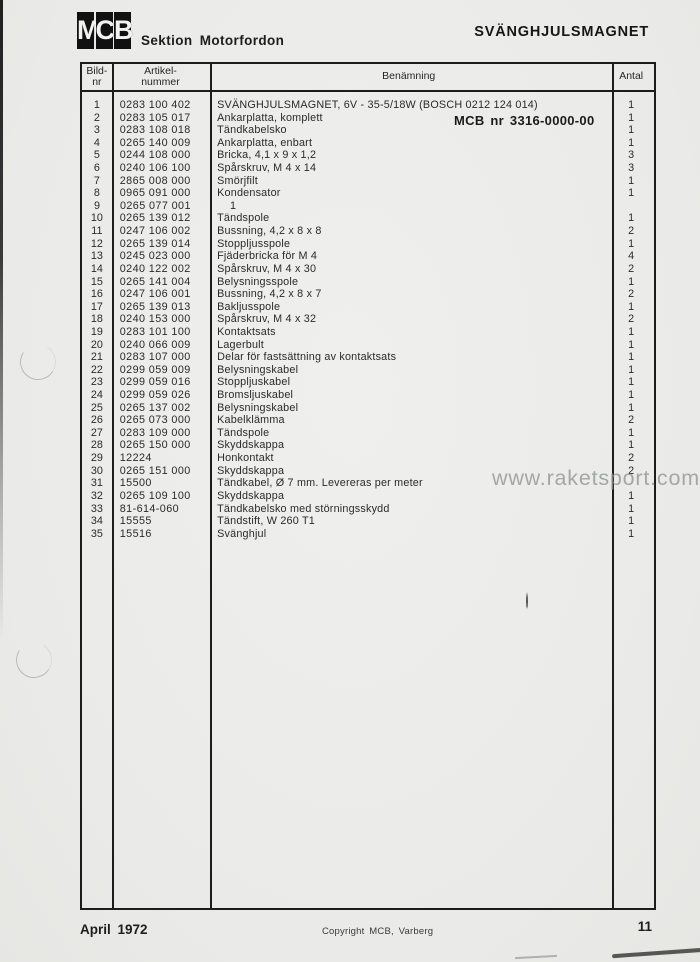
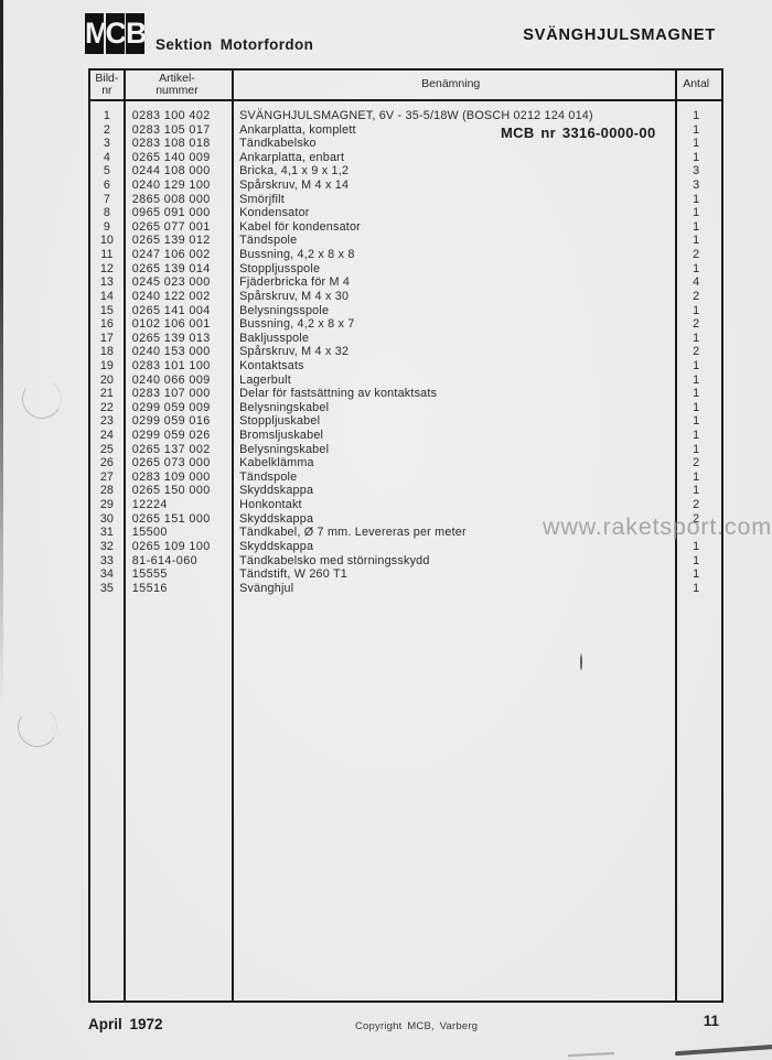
  M
  C
  B
  Sektion Motorfordon
  SVÄNGHJULSMAGNET
  Bild-
  nr
  Artikel-
  nummer
  Benämning
  Antal
  1
  0283 100 402
  SVÄNGHJULSMAGNET, 6V - 35-5/18W (BOSCH 0212 124 014)
  1
  2
  0283 105 017
  Ankarplatta, komplett
  1
  3
  0283 108 018
  Tändkabelsko
  1
  4
  0265 140 009
  Ankarplatta, enbart
  1
  5
  0244 108 000
  Bricka, 4,1 x 9 x 1,2
  3
  6
- 0240 106 100
+ 0240 129 100
  Spårskruv, M 4 x 14
  3
  7
  2865 008 000
  Smörjfilt
  1
  8
  0965 091 000
  Kondensator
  1
  9
  0265 077 001
+ Kabel för kondensator
  1
  10
  0265 139 012
  Tändspole
  1
  11
  0247 106 002
  Bussning, 4,2 x 8 x 8
  2
  12
  0265 139 014
  Stoppljusspole
  1
  13
  0245 023 000
  Fjäderbricka för M 4
  4
  14
  0240 122 002
  Spårskruv, M 4 x 30
  2
  15
  0265 141 004
  Belysningsspole
  1
  16
- 0247 106 001
+ 0102 106 001
  Bussning, 4,2 x 8 x 7
  2
  17
  0265 139 013
  Bakljusspole
  1
  18
  0240 153 000
  Spårskruv, M 4 x 32
  2
  19
  0283 101 100
  Kontaktsats
  1
  20
  0240 066 009
  Lagerbult
  1
  21
  0283 107 000
  Delar för fastsättning av kontaktsats
  1
  22
  0299 059 009
  Belysningskabel
  1
  23
  0299 059 016
  Stoppljuskabel
  1
  24
  0299 059 026
  Bromsljuskabel
  1
  25
  0265 137 002
  Belysningskabel
  1
  26
  0265 073 000
  Kabelklämma
  2
  27
  0283 109 000
  Tändspole
  1
  28
  0265 150 000
  Skyddskappa
  1
  29
  12224
  Honkontakt
  2
  30
  0265 151 000
  Skyddskappa
  2
  31
  15500
  Tändkabel, Ø 7 mm. Levereras per meter
  32
  0265 109 100
  Skyddskappa
  1
  33
  81-614-060
  Tändkabelsko med störningsskydd
  1
  34
  15555
  Tändstift, W 260 T1
  1
  35
  15516
  Svänghjul
  1
  MCB nr 3316-0000-00
  www.raketsport.com
  April 1972
  Copyright MCB, Varberg
  11
